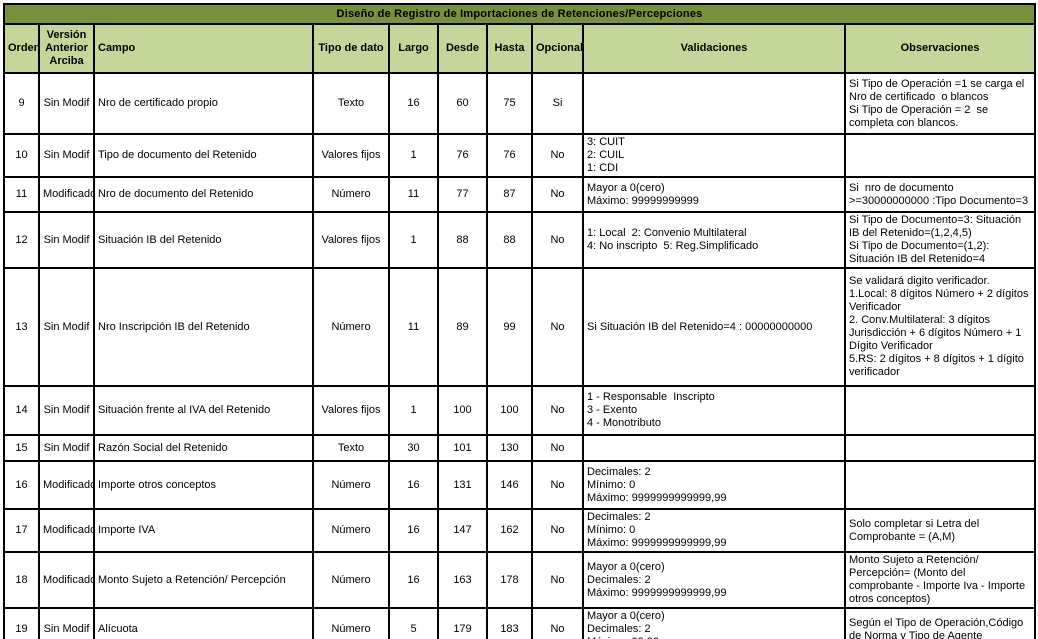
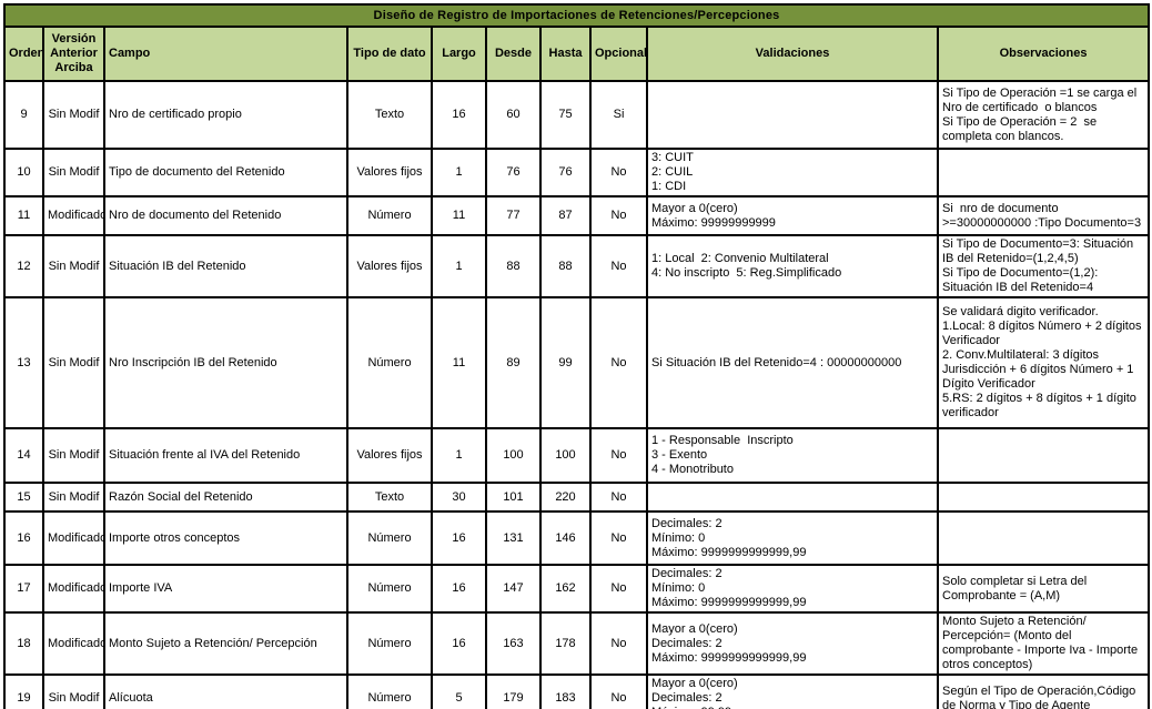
  Diseño de Registro de Importaciones de Retenciones/Percepciones
  Orden	Versión Anterior Arciba	Campo	Tipo de dato	Largo	Desde	Hasta	Opcional	Validaciones	Observaciones
  9	Sin Modif	Nro de certificado propio	Texto	16	60	75	Si		Si Tipo de Operación =1 se carga el Nro de certificado o blancos Si Tipo de Operación = 2 se completa con blancos.
  10	Sin Modif	Tipo de documento del Retenido	Valores fijos	1	76	76	No	3: CUIT 2: CUIL 1: CDI
  11	Modificado	Nro de documento del Retenido	Número	11	77	87	No	Mayor a 0(cero) Máximo: 99999999999	Si nro de documento >=30000000000 :Tipo Documento=3
  12	Sin Modif	Situación IB del Retenido	Valores fijos	1	88	88	No	1: Local 2: Convenio Multilateral 4: No inscripto 5: Reg.Simplificado	Si Tipo de Documento=3: Situación IB del Retenido=(1,2,4,5) Si Tipo de Documento=(1,2): Situación IB del Retenido=4
  13	Sin Modif	Nro Inscripción IB del Retenido	Número	11	89	99	No	Si Situación IB del Retenido=4 : 00000000000	Se validará digito verificador. 1.Local: 8 dígitos Número + 2 dígitos Verificador 2. Conv.Multilateral: 3 dígitos Jurisdicción + 6 dígitos Número + 1 Dígito Verificador 5.RS: 2 dígitos + 8 dígitos + 1 dígito verificador
  14	Sin Modif	Situación frente al IVA del Retenido	Valores fijos	1	100	100	No	1 - Responsable Inscripto 3 - Exento 4 - Monotributo
- 15	Sin Modif	Razón Social del Retenido	Texto	30	101	130	No
+ 15	Sin Modif	Razón Social del Retenido	Texto	30	101	220	No
  16	Modificado	Importe otros conceptos	Número	16	131	146	No	Decimales: 2 Mínimo: 0 Máximo: 9999999999999,99
  17	Modificado	Importe IVA	Número	16	147	162	No	Decimales: 2 Mínimo: 0 Máximo: 9999999999999,99	Solo completar si Letra del Comprobante = (A,M)
  18	Modificado	Monto Sujeto a Retención/ Percepción	Número	16	163	178	No	Mayor a 0(cero) Decimales: 2 Máximo: 9999999999999,99	Monto Sujeto a Retención/ Percepción= (Monto del comprobante - Importe Iva - Importe otros conceptos)
  19	Sin Modif	Alícuota	Número	5	179	183	No	Mayor a 0(cero) Decimales: 2	Según el Tipo de Operación,Código de Norma y Tipo de Agente
